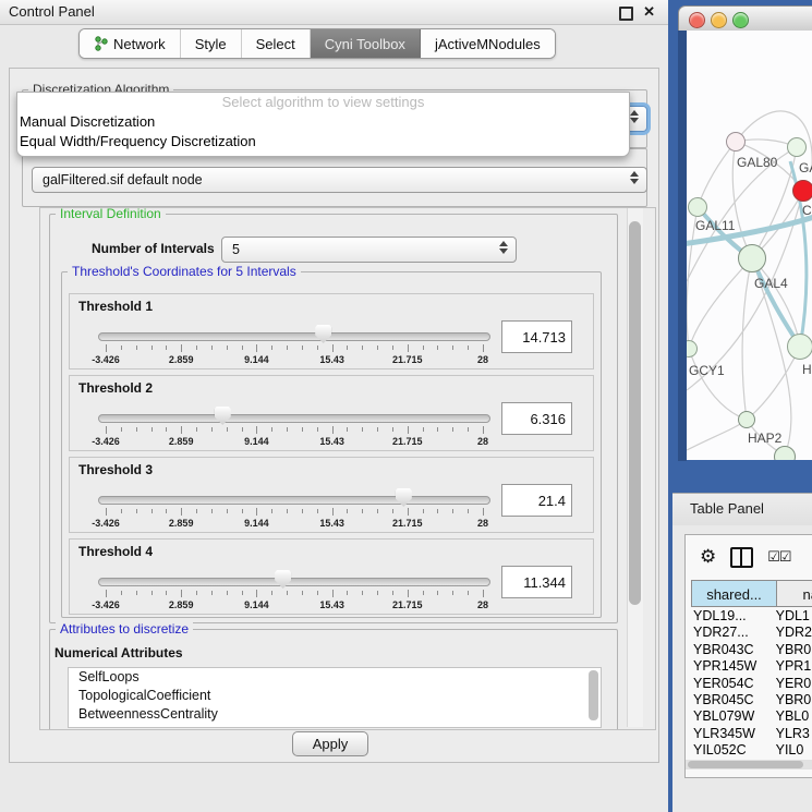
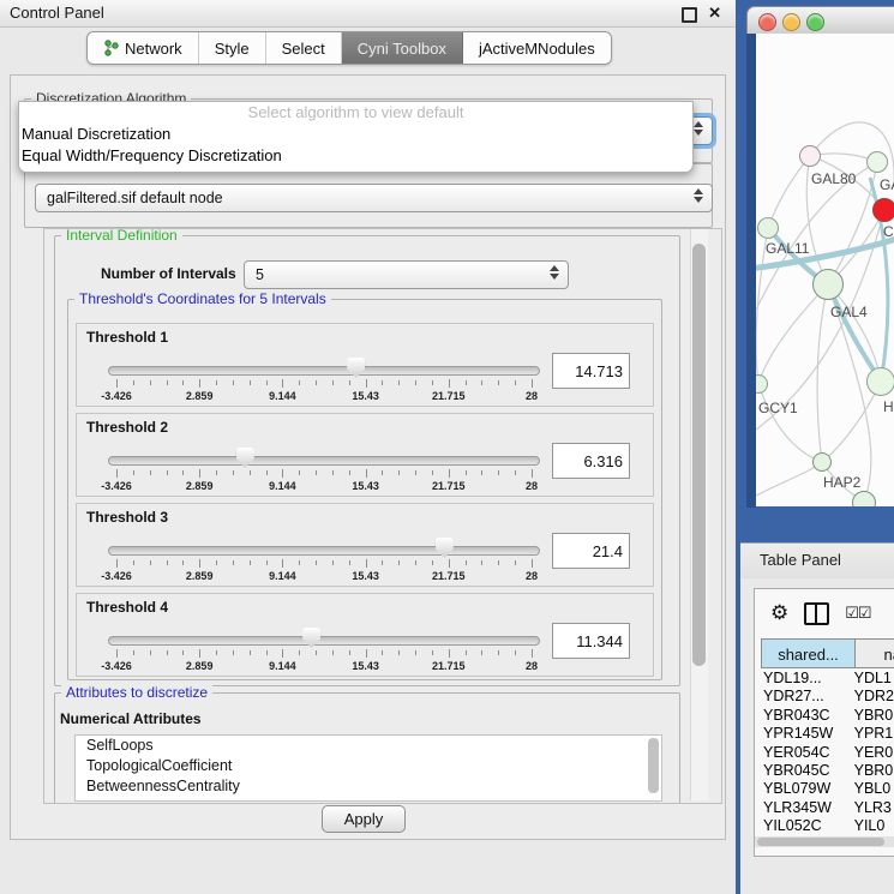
  Control Panel
  ✕
  Network
  Style
  Select
  Cyni Toolbox
  jActiveMNodules
  Discretization Algorithm
  galFiltered.sif default node
- Select algorithm to view settings
+ Select algorithm to view default
  Manual Discretization
  Equal Width/Frequency Discretization
  Interval Definition
  Number of Intervals
  5
  Threshold's Coordinates for 5 Intervals
  Threshold 1
  -3.426
  2.859
  9.144
  15.43
  21.715
  28
  14.713
  Threshold 2
  -3.426
  2.859
  9.144
  15.43
  21.715
  28
  6.316
  Threshold 3
  -3.426
  2.859
  9.144
  15.43
  21.715
  28
  21.4
  Threshold 4
  -3.426
  2.859
  9.144
  15.43
  21.715
  28
  11.344
  Attributes to discretize
  Numerical Attributes
  SelfLoops
  TopologicalCoefficient
  BetweennessCentrality
  Apply
  GAL80
  GAL11
  C
  GAL4
  GCY1
  H
  HAP2
  Table Panel
  ⚙
  ☑☑
  shared...
  YDL19...
  YDL1
  YDR27...
  YDR2
  YBR043C
  YBR0
  YPR145W
  YPR1
  YER054C
  YER0
  YBR045C
  YBR0
  YBL079W
  YBL0
  YLR345W
  YLR3
  YIL052C
  YIL0
